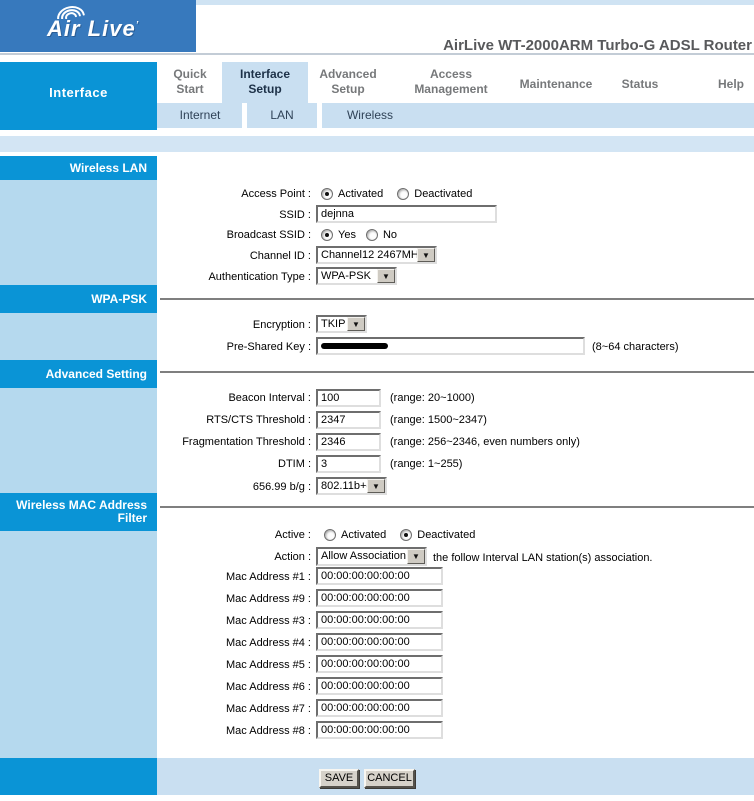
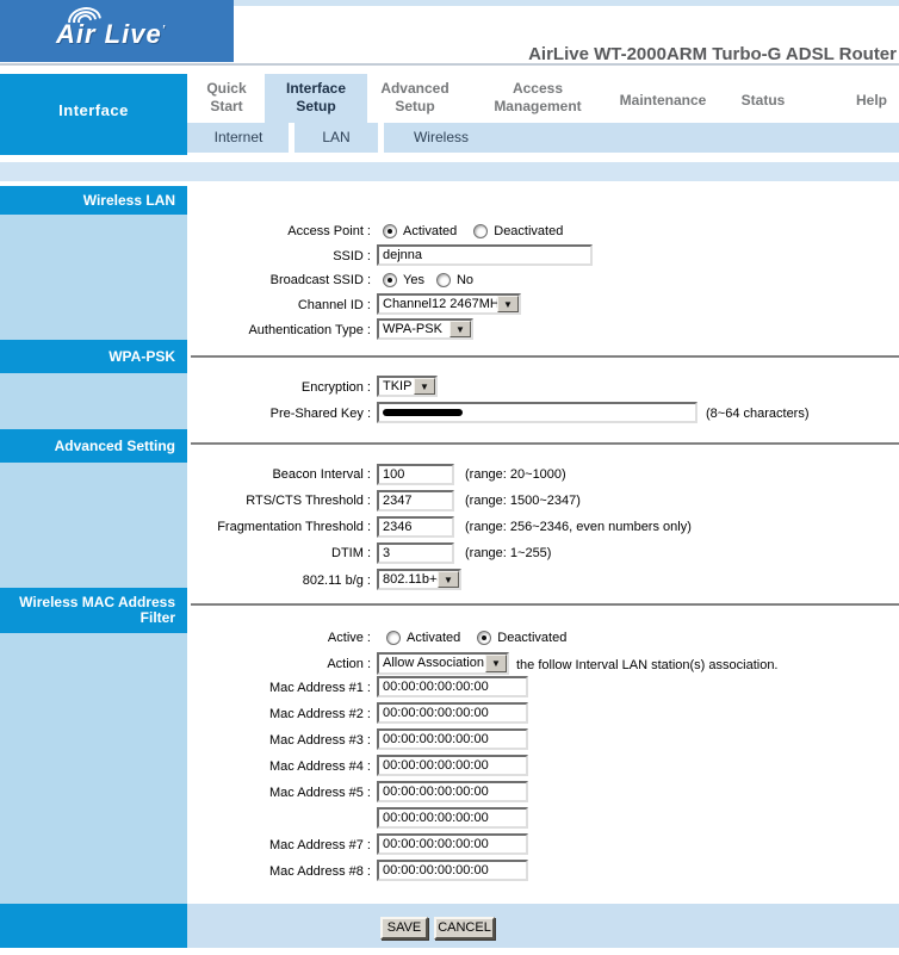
  Air Live’
  AirLive WT-2000ARM Turbo-G ADSL Router
  Interface
  Quick
  Start
  Interface
  Setup
  Advanced
  Setup
  Access
  Management
  Maintenance
  Status
  Help
  Internet
  LAN
  Wireless
  Wireless LAN
  WPA-PSK
  Advanced Setting
  Wireless MAC Address
  Filter
  Access Point :
  Activated
  Deactivated
  SSID :
  dejnna
  Broadcast SSID :
  Yes
  No
  Channel ID :
  Channel12 2467MH
  ▼
  Authentication Type :
  WPA-PSK
  ▼
  Encryption :
  TKIP
  ▼
  Pre-Shared Key :
  (8~64 characters)
  Beacon Interval :
  100
  (range: 20~1000)
  RTS/CTS Threshold :
  2347
  (range: 1500~2347)
  Fragmentation Threshold :
  2346
  (range: 256~2346, even numbers only)
  DTIM :
  3
  (range: 1~255)
- 656.99 b/g :
+ 802.11 b/g :
  802.11b+
  ▼
  Active :
  Activated
  Deactivated
  Action :
  Allow Association
  ▼
  the follow Interval LAN station(s) association.
  Mac Address #1 :
  00:00:00:00:00:00
- Mac Address #9 :
+ Mac Address #2 :
  00:00:00:00:00:00
  Mac Address #3 :
  00:00:00:00:00:00
  Mac Address #4 :
  00:00:00:00:00:00
  Mac Address #5 :
  00:00:00:00:00:00
- Mac Address #6 :
  00:00:00:00:00:00
  Mac Address #7 :
  00:00:00:00:00:00
  Mac Address #8 :
  00:00:00:00:00:00
  SAVE
  CANCEL
